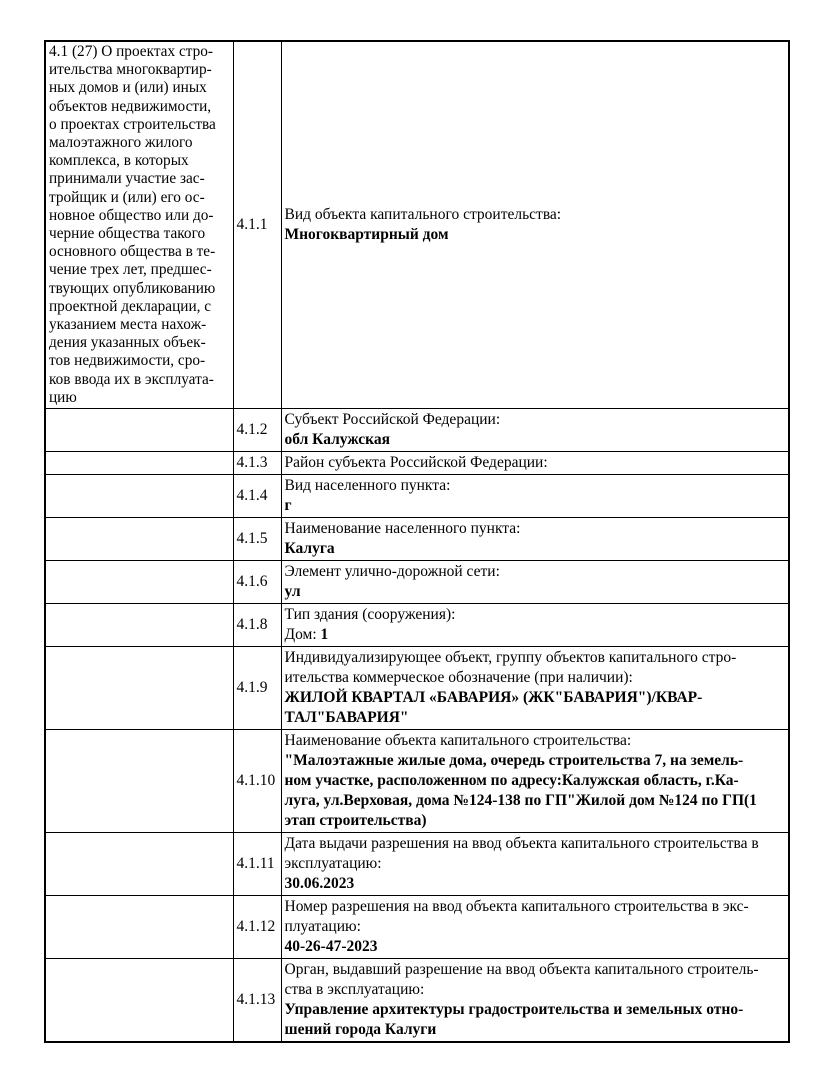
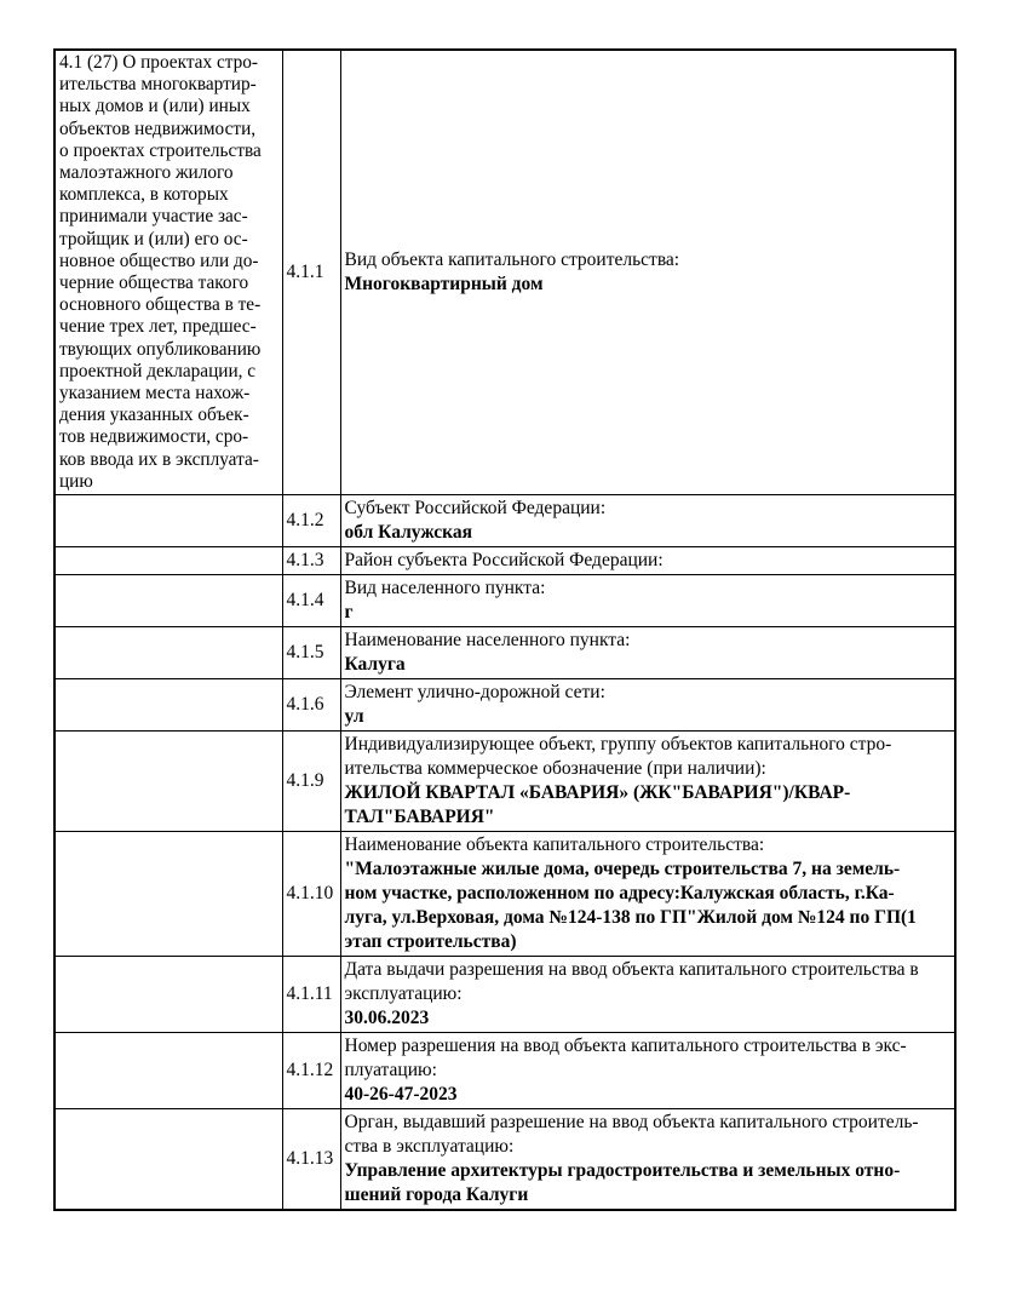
  4.1 (27) О проектах стро- ительства многоквартир- ных домов и (или) иных объектов недвижимости, о проектах строительства малоэтажного жилого комплекса, в которых принимали участие зас- тройщик и (или) его ос- новное общество или до- черние общества такого основного общества в те- чение трех лет, предшес- твующих опубликованию проектной декларации, с указанием места нахож- дения указанных объек- тов недвижимости, сро- ков ввода их в эксплуата- цию	4.1.1	Вид объекта капитального строительства:Многоквартирный дом
  	4.1.2	Субъект Российской Федерации:обл Калужская
  	4.1.3	Район субъекта Российской Федерации:
  	4.1.4	Вид населенного пункта:г
  	4.1.5	Наименование населенного пункта:Калуга
  	4.1.6	Элемент улично-дорожной сети:ул
- 	4.1.8	Тип здания (сооружения):Дом: 1
  	4.1.9	Индивидуализирующее объект, группу объектов капитального стро- ительства коммерческое обозначение (при наличии):ЖИЛОЙ КВАРТАЛ «БАВАРИЯ» (ЖК"БАВАРИЯ")/КВАР- ТАЛ"БАВАРИЯ"
  	4.1.10	Наименование объекта капитального строительства:"Малоэтажные жилые дома, очередь строительства 7, на земель- ном участке, расположенном по адресу:Калужская область, г.Ка- луга, ул.Верховая, дома №124-138 по ГП"Жилой дом №124 по ГП(1 этап строительства)
  	4.1.11	Дата выдачи разрешения на ввод объекта капитального строительства в эксплуатацию:30.06.2023
  	4.1.12	Номер разрешения на ввод объекта капитального строительства в экс- плуатацию:40-26-47-2023
  	4.1.13	Орган, выдавший разрешение на ввод объекта капитального строитель- ства в эксплуатацию:Управление архитектуры градостроительства и земельных отно- шений города Калуги
